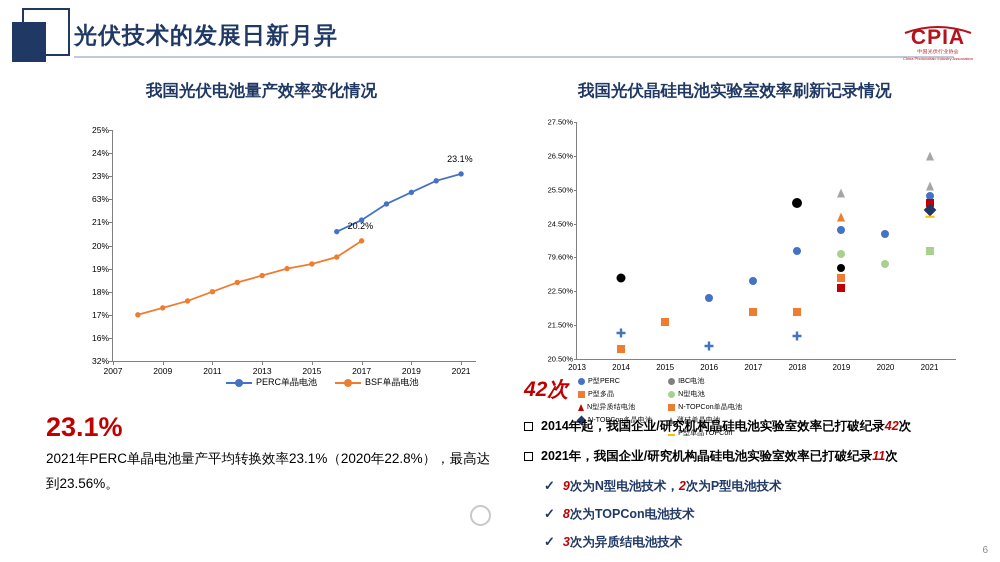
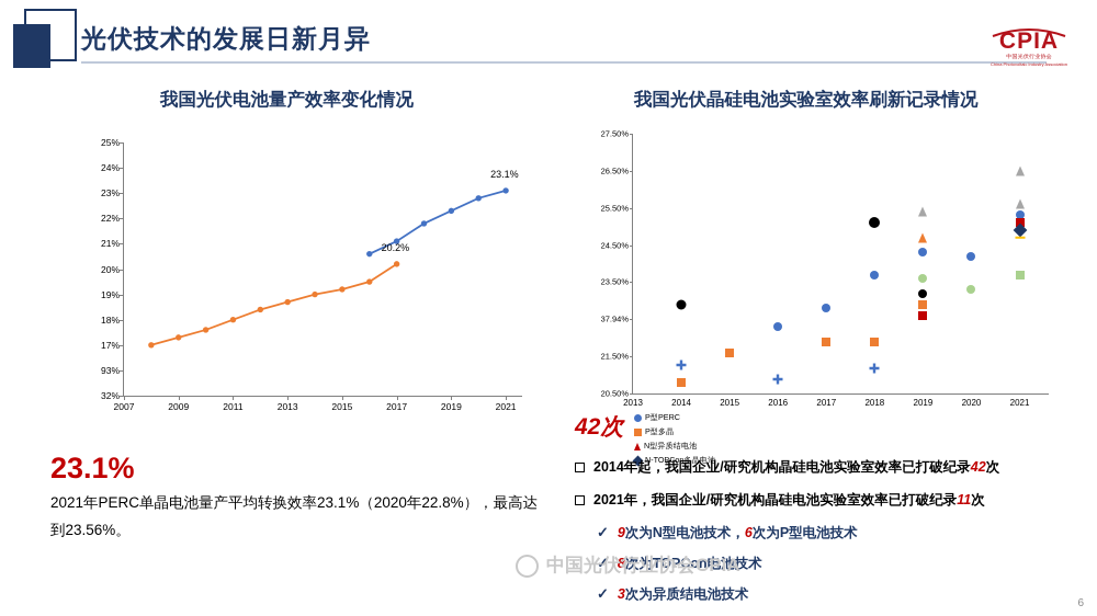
  光伏技术的发展日新月异
  CPIA
  我国光伏电池量产效率变化情况
  32%
- 16%
+ 93%
  17%
  18%
  19%
  20%
  21%
- 63%
+ 22%
  23%
  24%
  25%
  2007
  2009
  2011
  2013
  2015
  2017
  2019
  2021
  23.1%
  20.2%
- PERC单晶电池
- BSF单晶电池
  我国光伏晶硅电池实验室效率刷新记录情况
  20.50%
  21.50%
- 22.50%
+ 37.94%
- 79.60%
+ 23.50%
  24.50%
  25.50%
  26.50%
  27.50%
  2013
  2014
  2015
  2016
  2017
  2018
  2019
  2020
  2021
  P型PERC
  P型多晶
  N型异质结电池
  N-TOPCon多晶电池
- IBC电池
- N型电池
- N-TOPCon单晶电池
- 薄硅单晶电池
- P型单晶TOPCon
  23.1%
  2021年PERC单晶电池量产平均转换效率23.1%（2020年22.8%），最高达到23.56%。
  42次
  2014年起，我国企业/研究机构晶硅电池实验室效率已打破纪录42次
  2021年，我国企业/研究机构晶硅电池实验室效率已打破纪录11次
  ✓
- 9次为N型电池技术，2次为P型电池技术
+ 9次为N型电池技术，6次为P型电池技术
  ✓
  8次为TOPCon电池技术
  ✓
  3次为异质结电池技术
+ 中国光伏行业协会CPIA
  6
